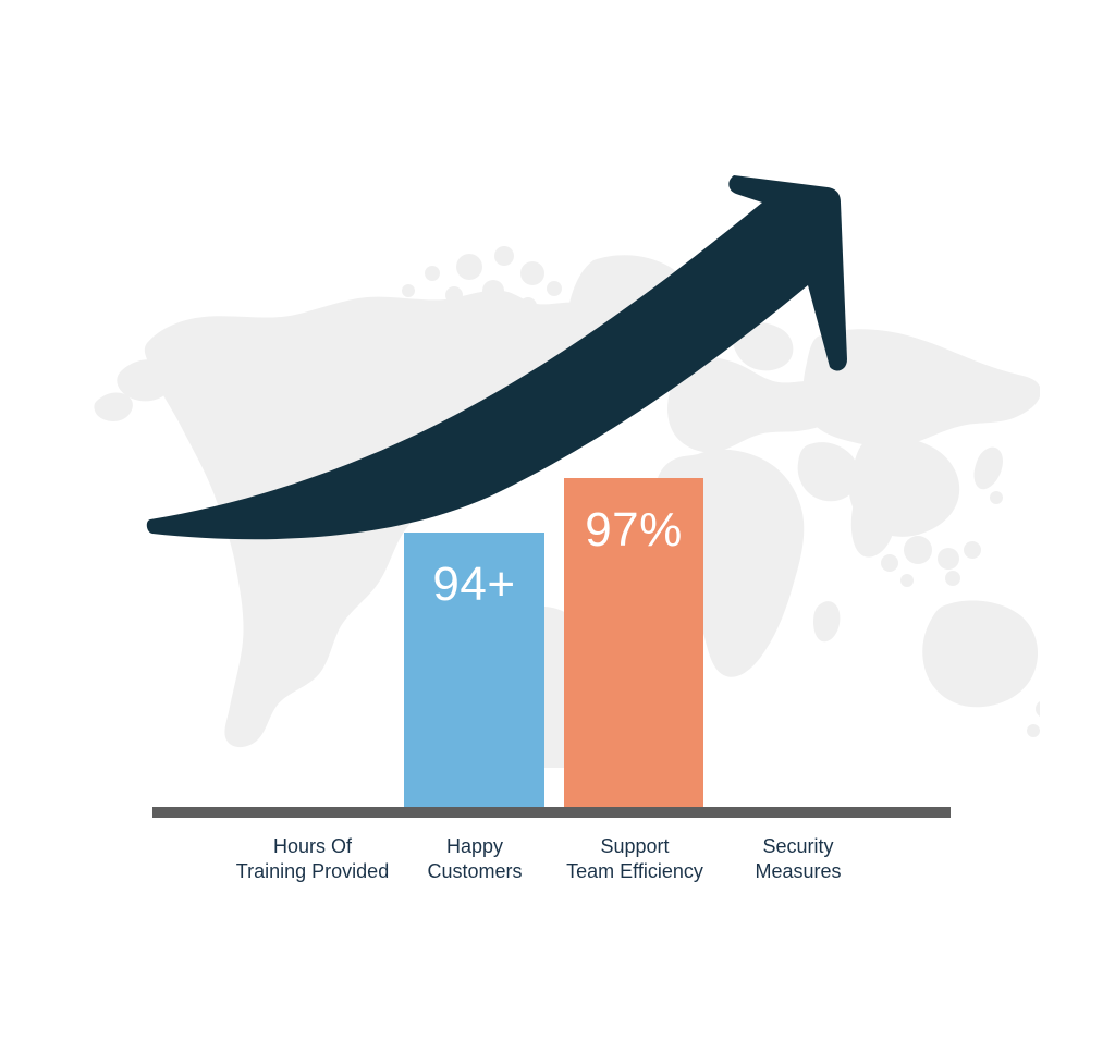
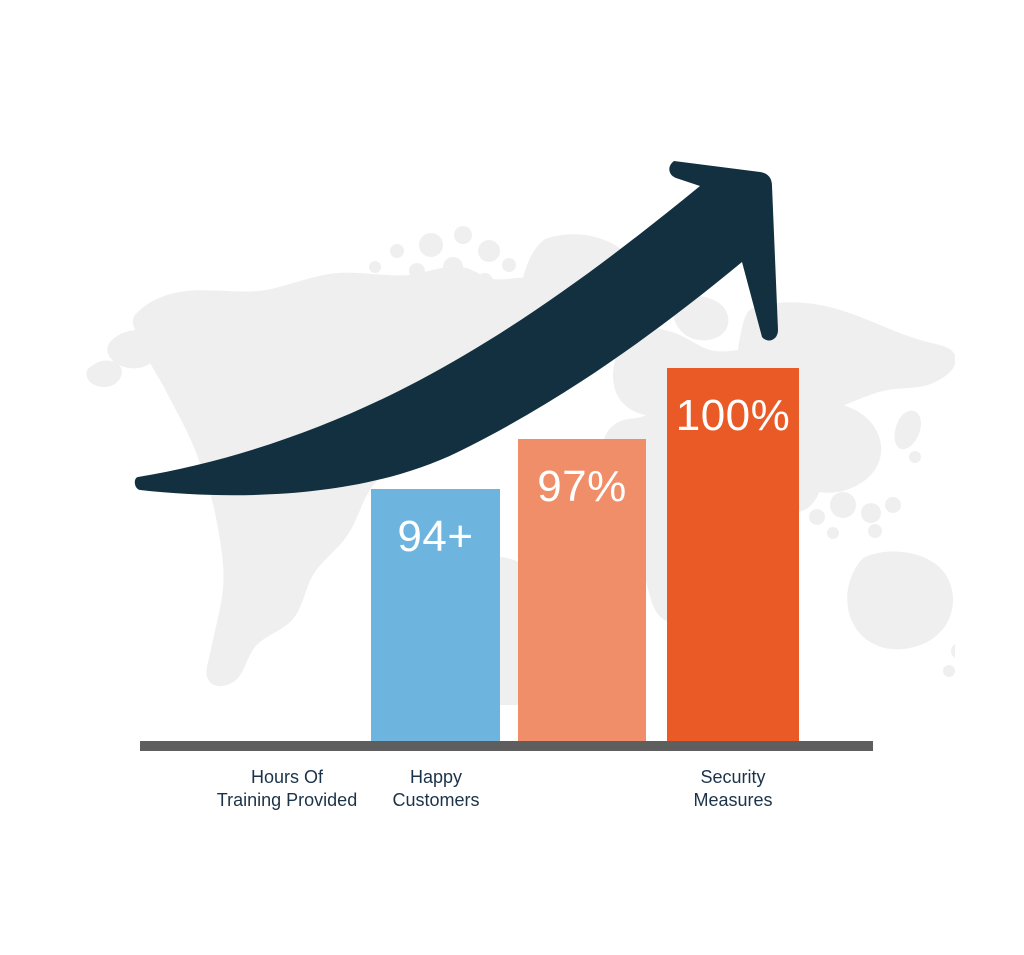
  94+
  97%
+ 100%
  Hours Of
  Training Provided
  Happy
  Customers
- Support
- Team Efficiency
  Security
  Measures
